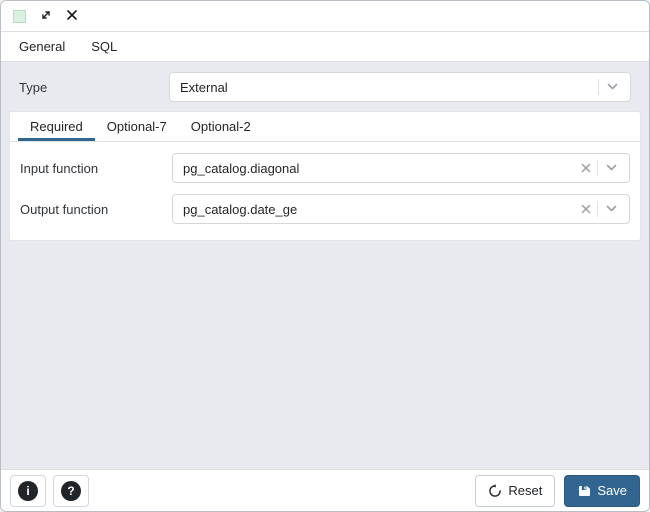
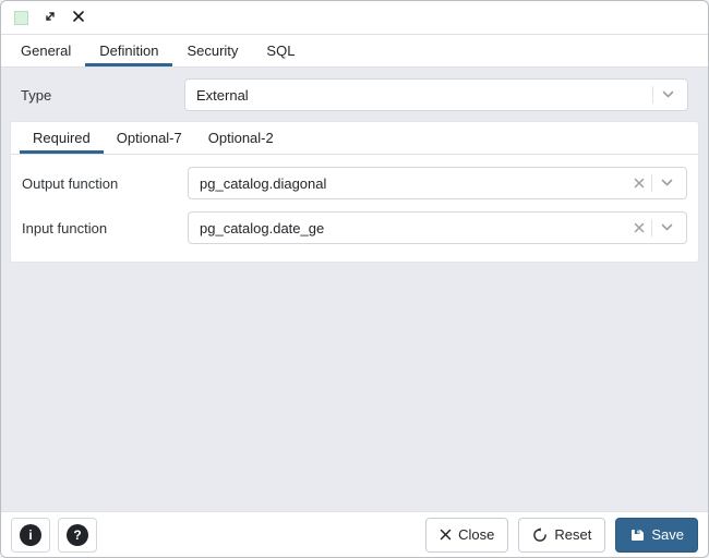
  General
+ Definition
+ Security
  SQL
  Type
  External
  Required
  Optional-7
  Optional-2
- Input function
+ Output function
  pg_catalog.diagonal
- Output function
+ Input function
  pg_catalog.date_ge
  i
  ?
+ Close
  Reset
  Save
